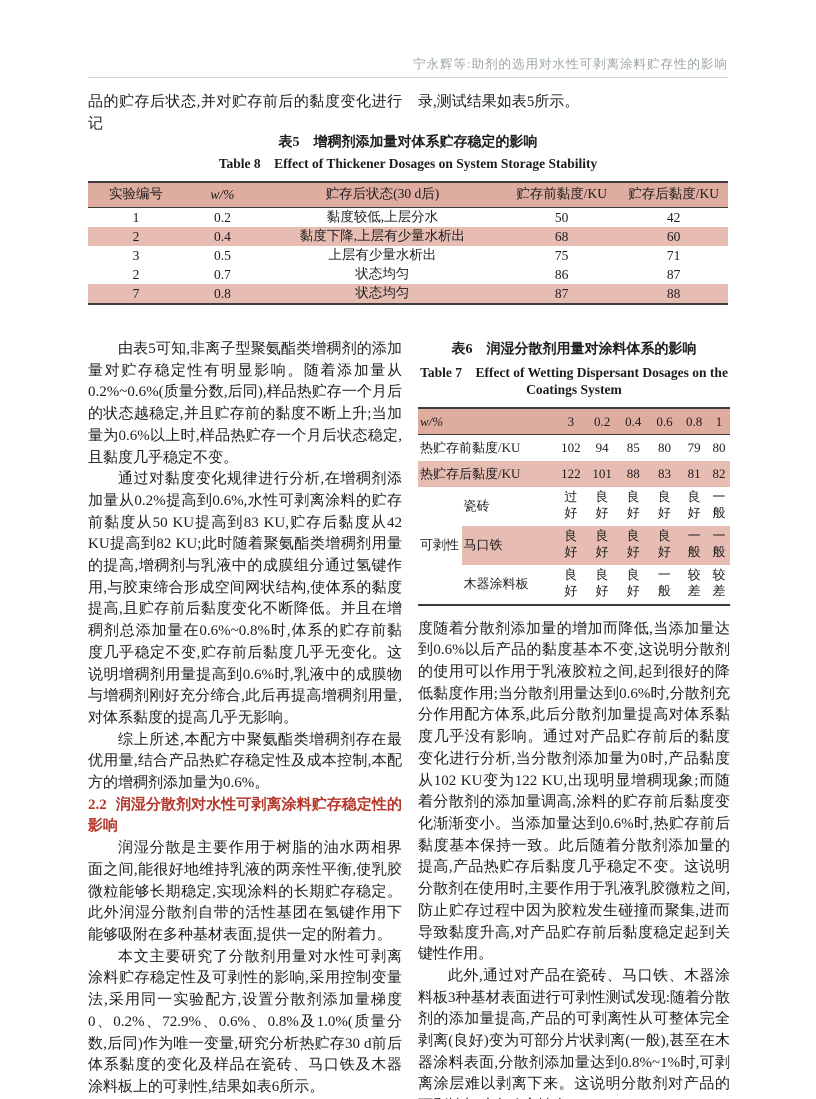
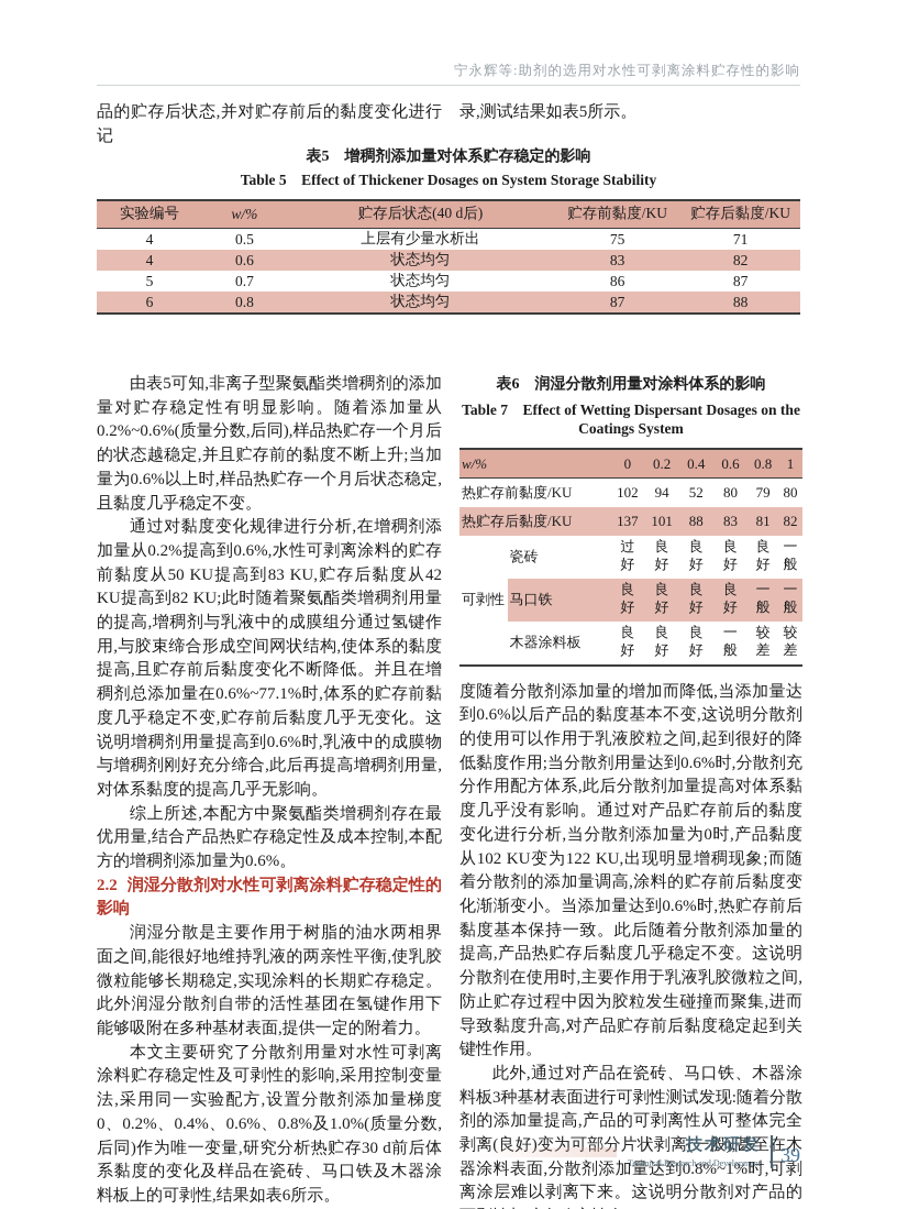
  宁永辉等:助剂的选用对水性可剥离涂料贮存性的影响
  品的贮存后状态,并对贮存前后的黏度变化进行记
  录,测试结果如表5所示。
  表5 增稠剂添加量对体系贮存稳定的影响
- Table 8 Effect of Thickener Dosages on System Storage Stability
+ Table 5 Effect of Thickener Dosages on System Storage Stability
- 实验编号	w/%	贮存后状态(30 d后)	贮存前黏度/KU	贮存后黏度/KU
+ 实验编号	w/%	贮存后状态(40 d后)	贮存前黏度/KU	贮存后黏度/KU
- 1	0.2	黏度较低,上层分水	50	42
- 2	0.4	黏度下降,上层有少量水析出	68	60
- 3	0.5	上层有少量水析出	75	71
+ 4	0.5	上层有少量水析出	75	71
+ 4	0.6	状态均匀	83	82
- 2	0.7	状态均匀	86	87
+ 5	0.7	状态均匀	86	87
- 7	0.8	状态均匀	87	88
+ 6	0.8	状态均匀	87	88
  由表5可知,非离子型聚氨酯类增稠剂的添加量对贮存稳定性有明显影响。随着添加量从0.2%~0.6%(质量分数,后同),样品热贮存一个月后的状态越稳定,并且贮存前的黏度不断上升;当加量为0.6%以上时,样品热贮存一个月后状态稳定,且黏度几乎稳定不变。
- 通过对黏度变化规律进行分析,在增稠剂添加量从0.2%提高到0.6%,水性可剥离涂料的贮存前黏度从50 KU提高到83 KU,贮存后黏度从42 KU提高到82 KU;此时随着聚氨酯类增稠剂用量的提高,增稠剂与乳液中的成膜组分通过氢键作用,与胶束缔合形成空间网状结构,使体系的黏度提高,且贮存前后黏度变化不断降低。并且在增稠剂总添加量在0.6%~0.8%时,体系的贮存前黏度几乎稳定不变,贮存前后黏度几乎无变化。这说明增稠剂用量提高到0.6%时,乳液中的成膜物与增稠剂刚好充分缔合,此后再提高增稠剂用量,对体系黏度的提高几乎无影响。
+ 通过对黏度变化规律进行分析,在增稠剂添加量从0.2%提高到0.6%,水性可剥离涂料的贮存前黏度从50 KU提高到83 KU,贮存后黏度从42 KU提高到82 KU;此时随着聚氨酯类增稠剂用量的提高,增稠剂与乳液中的成膜组分通过氢键作用,与胶束缔合形成空间网状结构,使体系的黏度提高,且贮存前后黏度变化不断降低。并且在增稠剂总添加量在0.6%~77.1%时,体系的贮存前黏度几乎稳定不变,贮存前后黏度几乎无变化。这说明增稠剂用量提高到0.6%时,乳液中的成膜物与增稠剂刚好充分缔合,此后再提高增稠剂用量,对体系黏度的提高几乎无影响。
  综上所述,本配方中聚氨酯类增稠剂存在最优用量,结合产品热贮存稳定性及成本控制,本配方的增稠剂添加量为0.6%。
  2.2 润湿分散剂对水性可剥离涂料贮存稳定性的影响
  润湿分散是主要作用于树脂的油水两相界面之间,能很好地维持乳液的两亲性平衡,使乳胶微粒能够长期稳定,实现涂料的长期贮存稳定。此外润湿分散剂自带的活性基团在氢键作用下能够吸附在多种基材表面,提供一定的附着力。
- 本文主要研究了分散剂用量对水性可剥离涂料贮存稳定性及可剥性的影响,采用控制变量法,采用同一实验配方,设置分散剂添加量梯度0、0.2%、72.9%、0.6%、0.8%及1.0%(质量分数,后同)作为唯一变量,研究分析热贮存30 d前后体系黏度的变化及样品在瓷砖、马口铁及木器涂料板上的可剥性,结果如表6所示。
+ 本文主要研究了分散剂用量对水性可剥离涂料贮存稳定性及可剥性的影响,采用控制变量法,采用同一实验配方,设置分散剂添加量梯度0、0.2%、0.4%、0.6%、0.8%及1.0%(质量分数,后同)作为唯一变量,研究分析热贮存30 d前后体系黏度的变化及样品在瓷砖、马口铁及木器涂料板上的可剥性,结果如表6所示。
  表6 润湿分散剂用量对涂料体系的影响
  Table 7 Effect of Wetting Dispersant Dosages on the Coatings System
- w/%	3	0.2	0.4	0.6	0.8	1
+ w/%	0	0.2	0.4	0.6	0.8	1
- 热贮存前黏度/KU	102	94	85	80	79	80
+ 热贮存前黏度/KU	102	94	52	80	79	80
- 热贮存后黏度/KU	122	101	88	83	81	82
+ 热贮存后黏度/KU	137	101	88	83	81	82
  可剥性	瓷砖	过好	良好	良好	良好	良好	一般
  马口铁	良好	良好	良好	良好	一般	一般
  木器涂料板	良好	良好	良好	一般	较差	较差
  度随着分散剂添加量的增加而降低,当添加量达到0.6%以后产品的黏度基本不变,这说明分散剂的使用可以作用于乳液胶粒之间,起到很好的降低黏度作用;当分散剂用量达到0.6%时,分散剂充分作用配方体系,此后分散剂加量提高对体系黏度几乎没有影响。通过对产品贮存前后的黏度变化进行分析,当分散剂添加量为0时,产品黏度从102 KU变为122 KU,出现明显增稠现象;而随着分散剂的添加量调高,涂料的贮存前后黏度变化渐渐变小。当添加量达到0.6%时,热贮存前后黏度基本保持一致。此后随着分散剂添加量的提高,产品热贮存后黏度几乎稳定不变。这说明分散剂在使用时,主要作用于乳液乳胶微粒之间,防止贮存过程中因为胶粒发生碰撞而聚集,进而导致黏度升高,对产品贮存前后黏度稳定起到关键性作用。
  此外,通过对产品在瓷砖、马口铁、木器涂料板3种基材表面进行可剥性测试发现:随着分散剂的添加量提高,产品的可剥离性从可整体完全剥离(良好)变为可部分片状剥离(一般),甚至在木器涂料表面,分散剂添加量达到0.8%~1%时,可剥离涂层难以剥离下来。这说明分散剂对产品的
+ 技术研发
+ Technical Research and Development
+ 39
